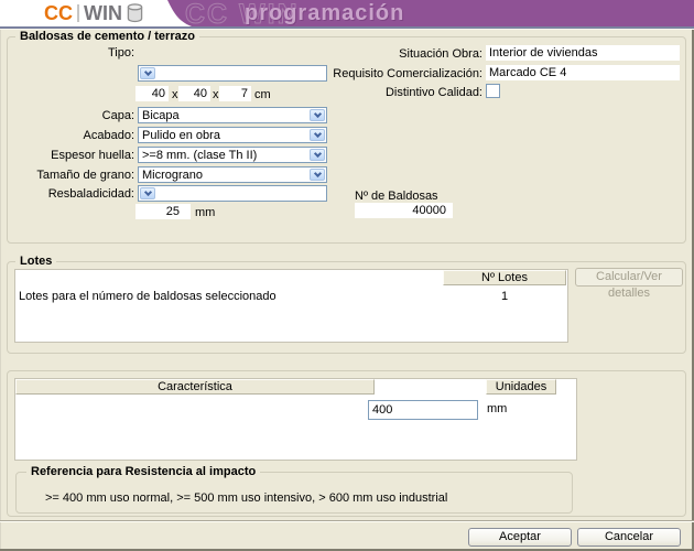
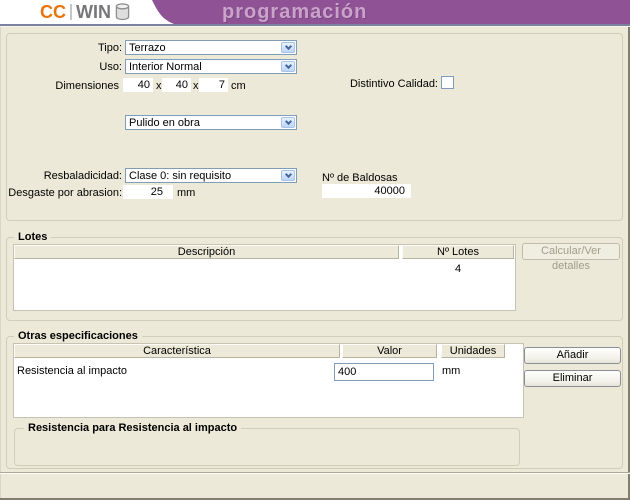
- CC WIN
  programación
  CC
  WIN
- Baldosas de cemento / terrazo
  Tipo:
+ Terrazo
+ Uso:
+ Interior Normal
+ Dimensiones
  40
  x
  40
  x
  7
  cm
- Capa:
- Bicapa
- Acabado:
  Pulido en obra
- Espesor huella:
- >=8 mm. (clase Th II)
- Tamaño de grano:
- Micrograno
  Resbaladicidad:
+ Clase 0: sin requisito
+ Desgaste por abrasion:
  25
  mm
- Situación Obra:
- Interior de viviendas
- Requisito Comercialización:
- Marcado CE 4
  Distintivo Calidad:
  Nº de Baldosas
  40000
  Lotes
+ Descripción
  Nº Lotes
- Lotes para el número de baldosas seleccionado
- 1
+ 4
  Calcular/Ver detalles
+ Otras especificaciones
  Característica
+ Valor
  Unidades
+ Resistencia al impacto
  400
  mm
+ Añadir
+ Eliminar
- Referencia para Resistencia al impacto
+ Resistencia para Resistencia al impacto
- >= 400 mm uso normal, >= 500 mm uso intensivo, > 600 mm uso industrial
- Aceptar
- Cancelar
